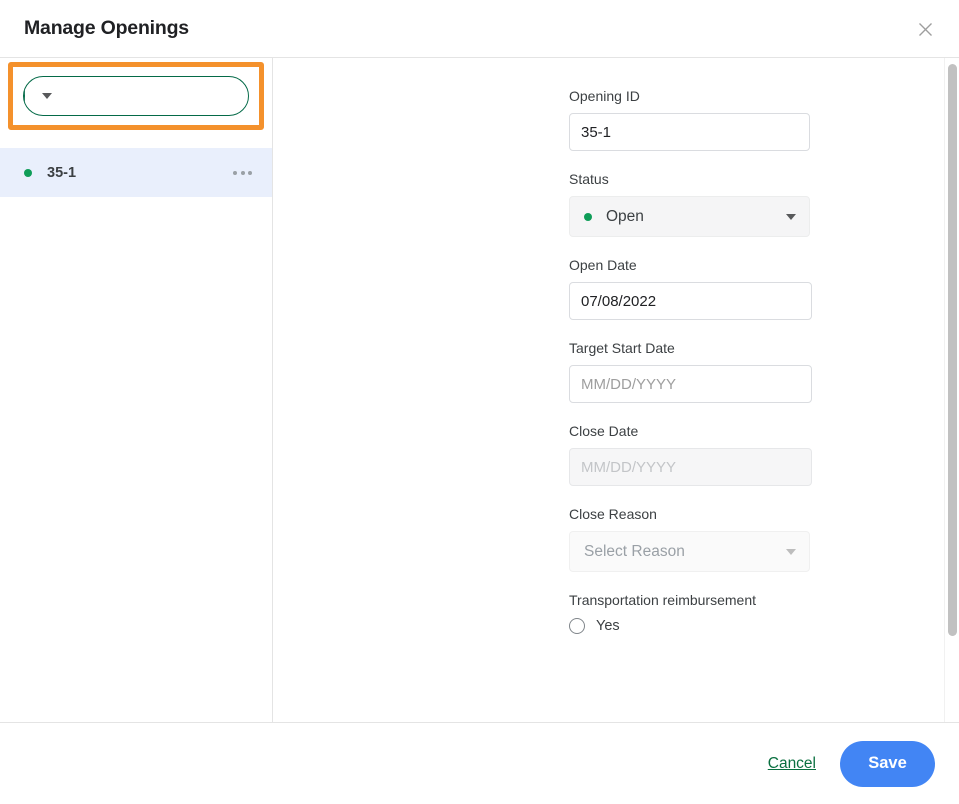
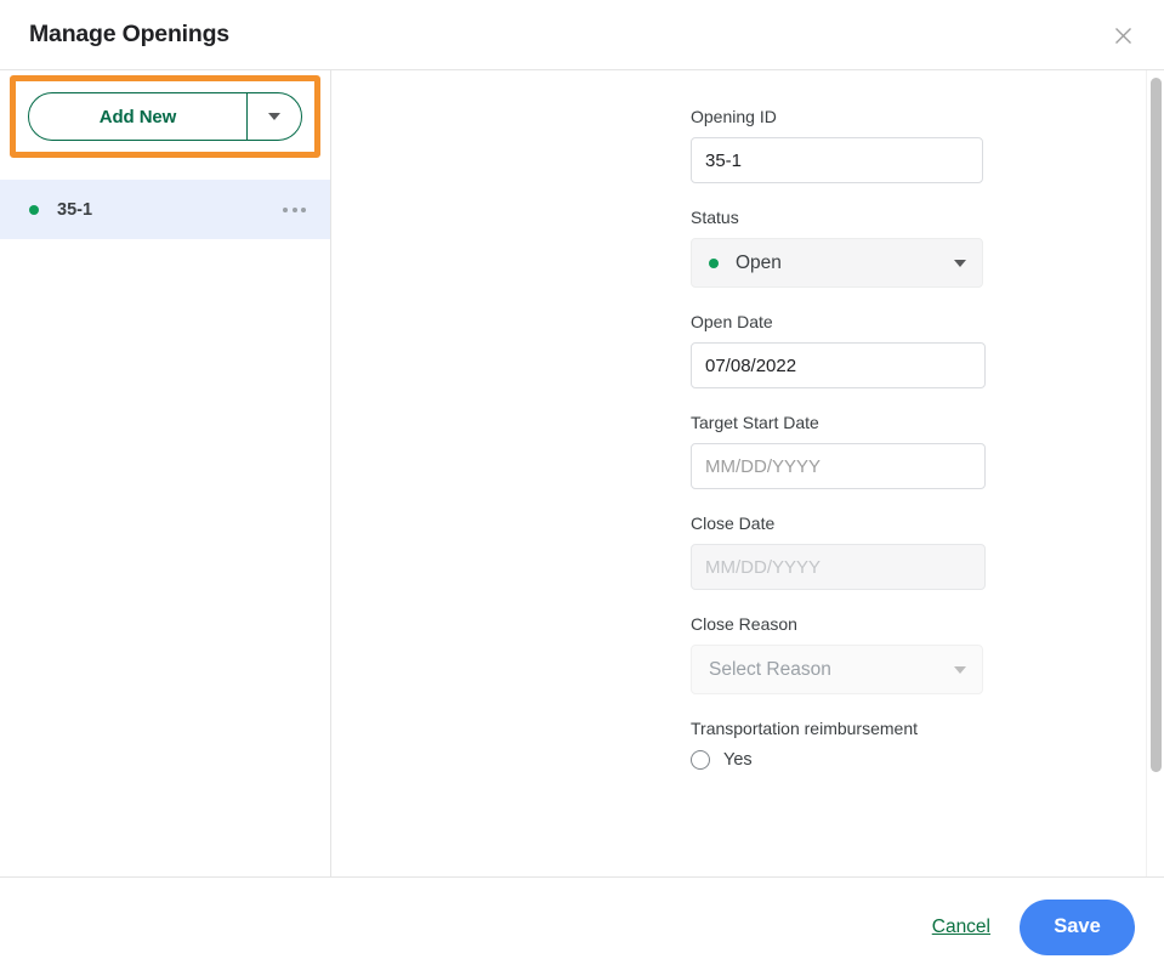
  Manage Openings
+ Add New
  35-1
  Opening ID
  35-1
  Status
  Open
  Open Date
  07/08/2022
  Target Start Date
  MM/DD/YYYY
  Close Date
  MM/DD/YYYY
  Close Reason
  Select Reason
  Transportation reimbursement
  Yes
  Cancel
  Save
